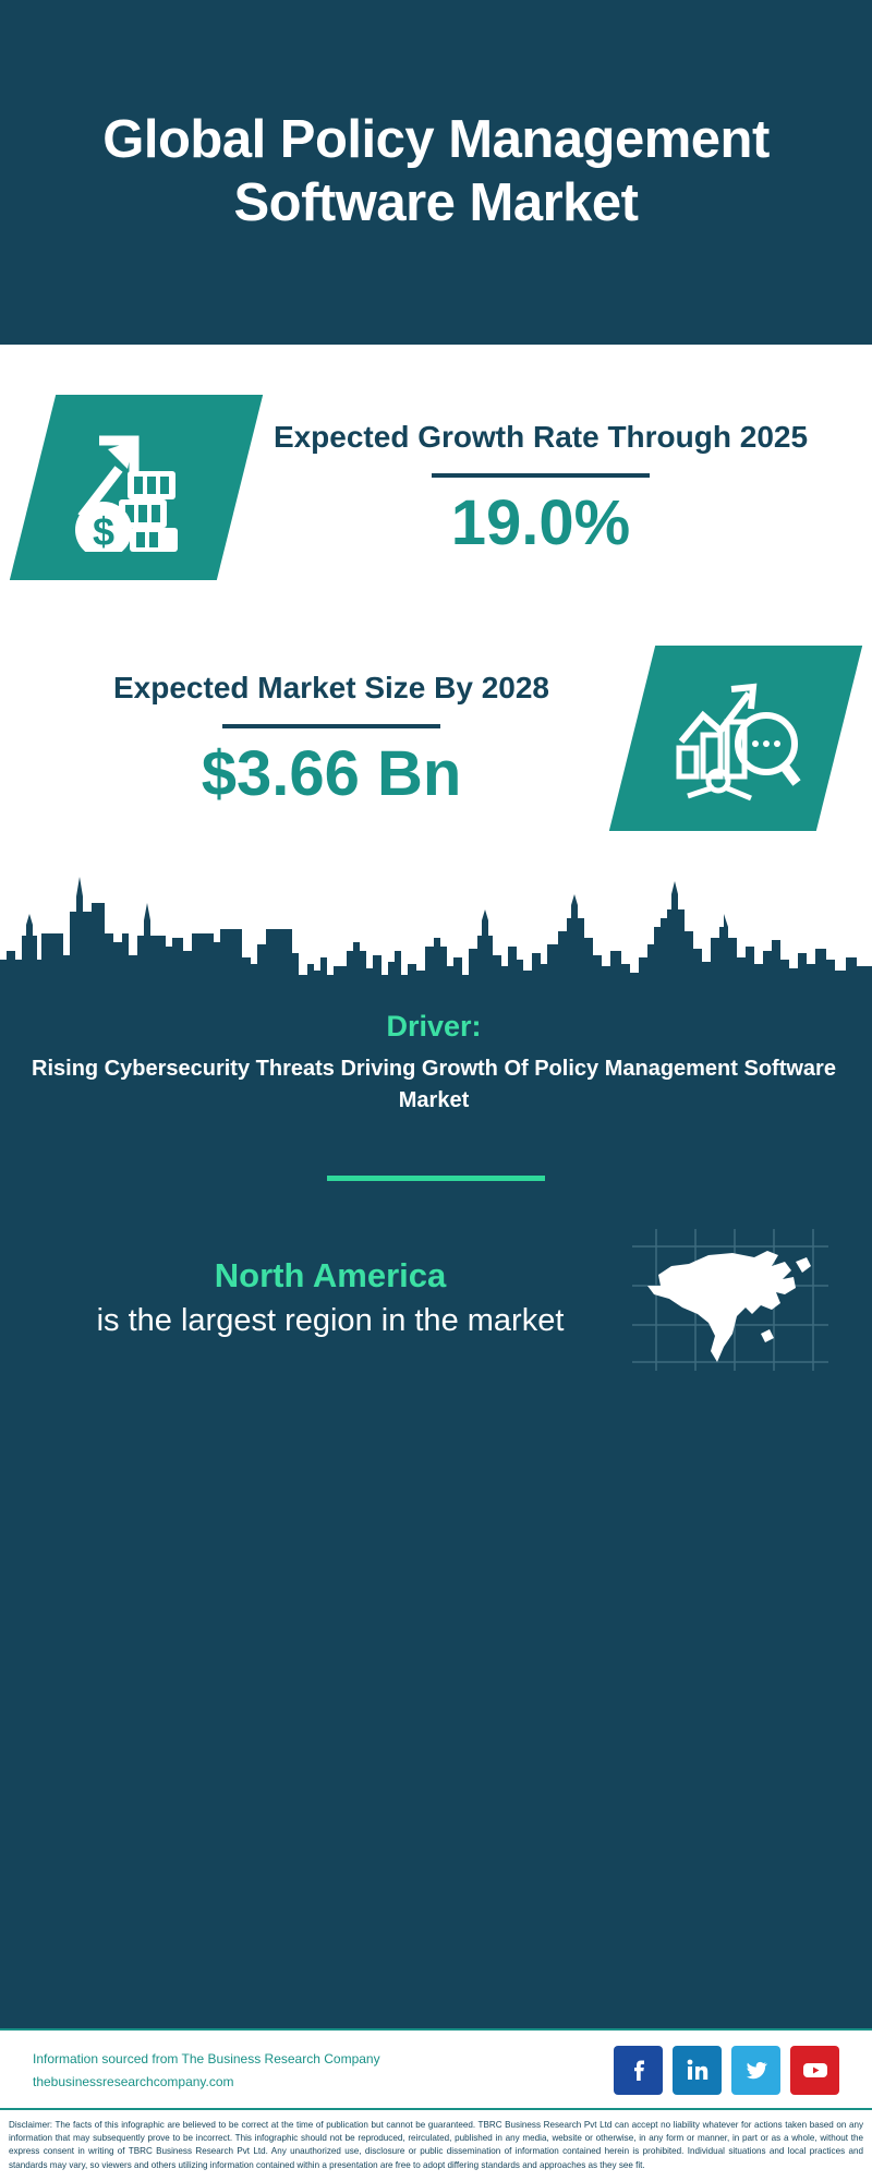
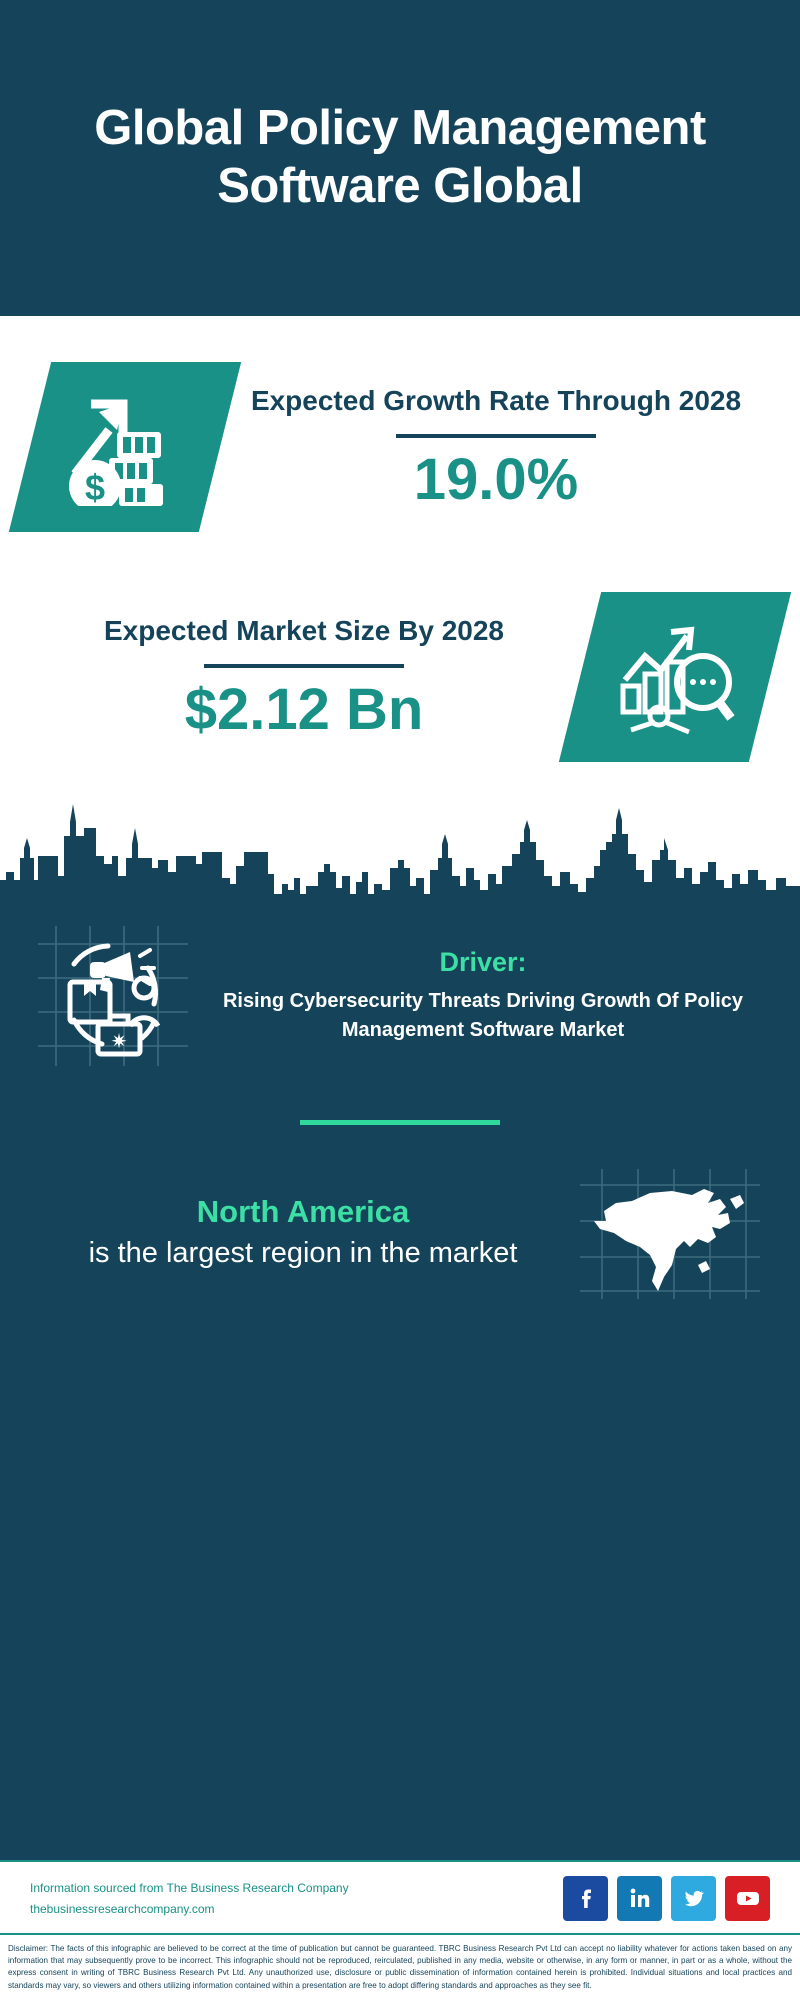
- Global Policy Management Software Market
+ Global Policy Management Software Global
- Expected Growth Rate Through 2025
+ Expected Growth Rate Through 2028
  19.0%
  Expected Market Size By 2028
- $3.66 Bn
+ $2.12 Bn
+ ✷
  Driver:
  Rising Cybersecurity Threats Driving Growth Of Policy Management Software Market
  North America
  is the largest region in the market
  Information sourced from The Business Research Company
  thebusinessresearchcompany.com
  Disclaimer: The facts of this infographic are believed to be correct at the time of publication but cannot be guaranteed. TBRC Business Research Pvt Ltd can accept no liability whatever for actions taken based on any information that may subsequently prove to be incorrect. This infographic should not be reproduced, reirculated, published in any media, website or otherwise, in any form or manner, in part or as a whole, without the express consent in writing of TBRC Business Research Pvt Ltd. Any unauthorized use, disclosure or public dissemination of information contained herein is prohibited. Individual situations and local practices and standards may vary, so viewers and others utilizing information contained within a presentation are free to adopt differing standards and approaches as they see fit.
